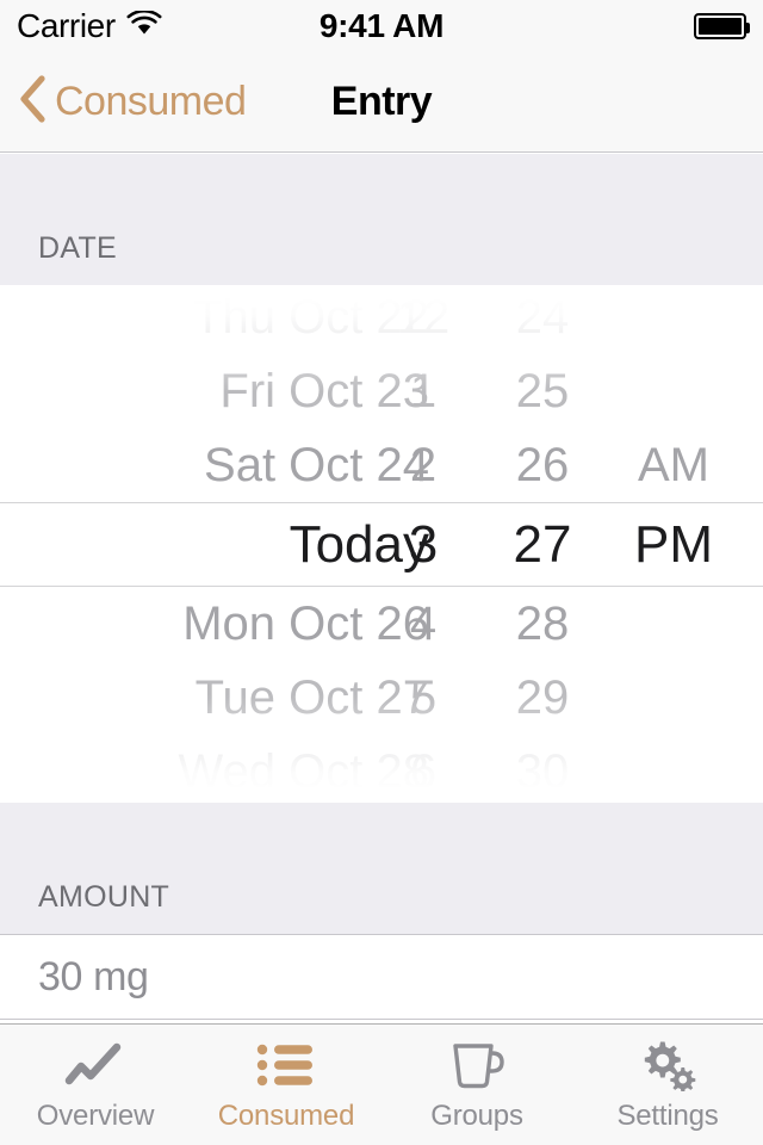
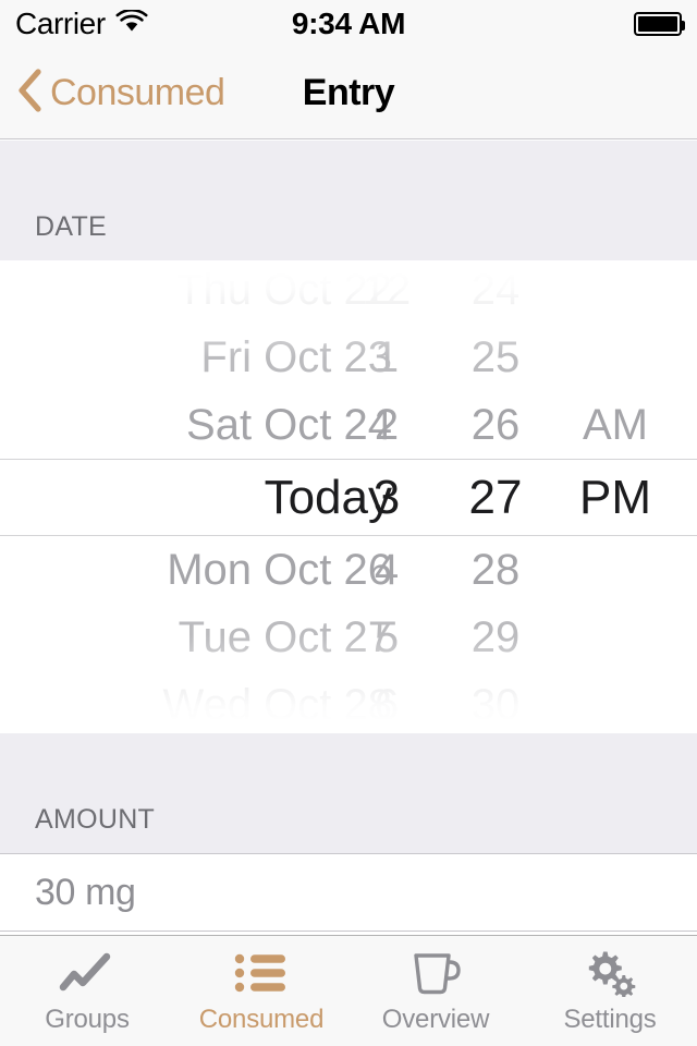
  Carrier
- 9:41 AM
+ 9:34 AM
  Consumed
  Entry
  DATE
  Sat Oct 24
  2
  26
  AM
  Today
  3
  27
  PM
  Mon Oct 26
  4
  28
  AMOUNT
  30 mg
- Overview
+ Groups
  Consumed
- Groups
+ Overview
  Settings
